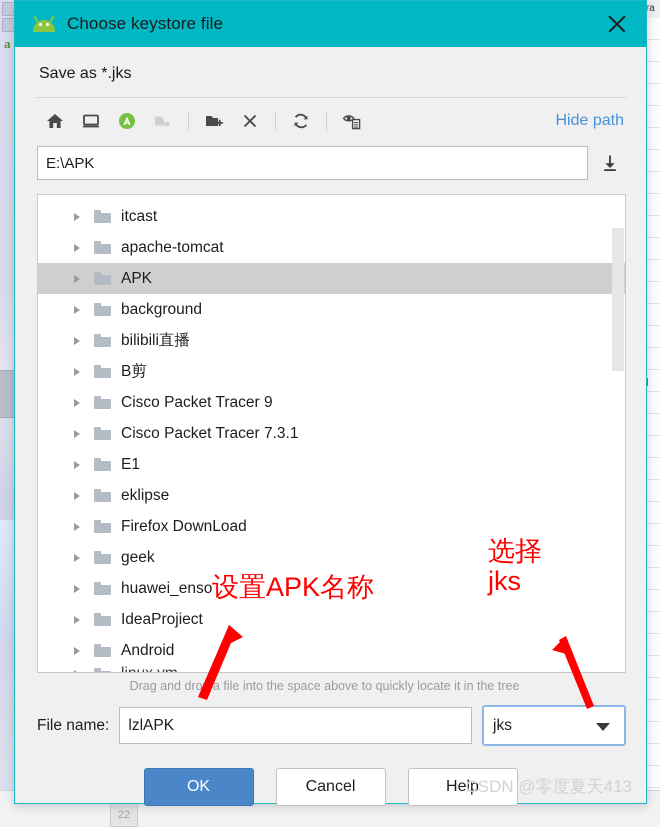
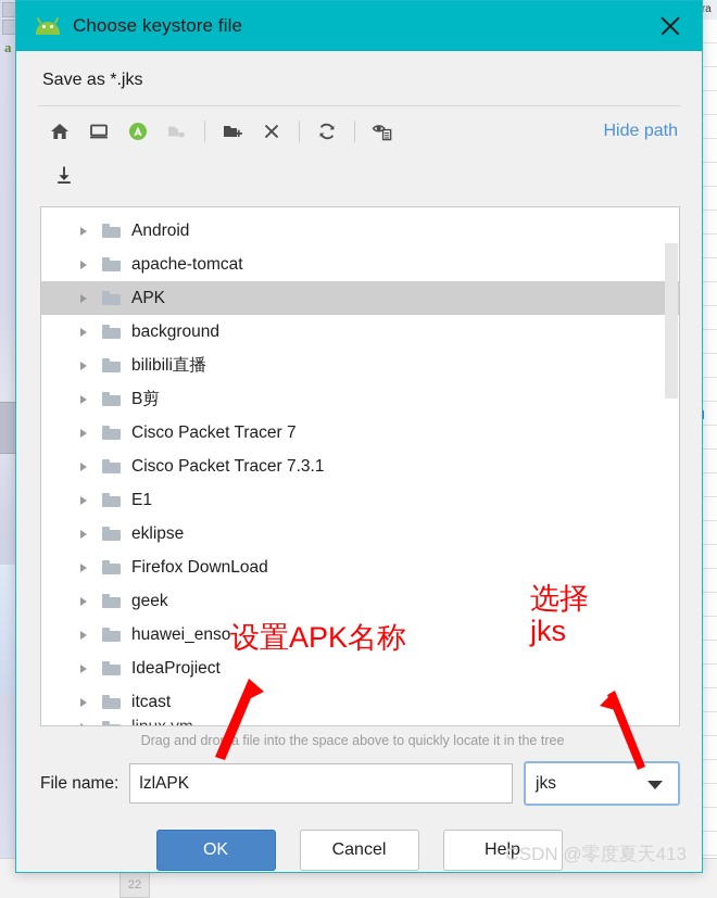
  a
  22
  Choose keystore file
  Save as *.jks
  Hide path
- E:\APK
- itcast
+ Android
  apache-tomcat
  APK
  background
  bilibili直播
  B剪
- Cisco Packet Tracer 9
+ Cisco Packet Tracer 7
  Cisco Packet Tracer 7.3.1
  E1
  eklipse
  Firefox DownLoad
  geek
  huawei_enso
  IdeaProjiect
- Android
+ itcast
  Drag and dro a file into the space above to quickly locate it in the tree
  File name:
  lzlAPK
  jks
  OK
  Cancel
  Help
  CSDN @零度夏天413
  设置APK名称
  选择
  jks
